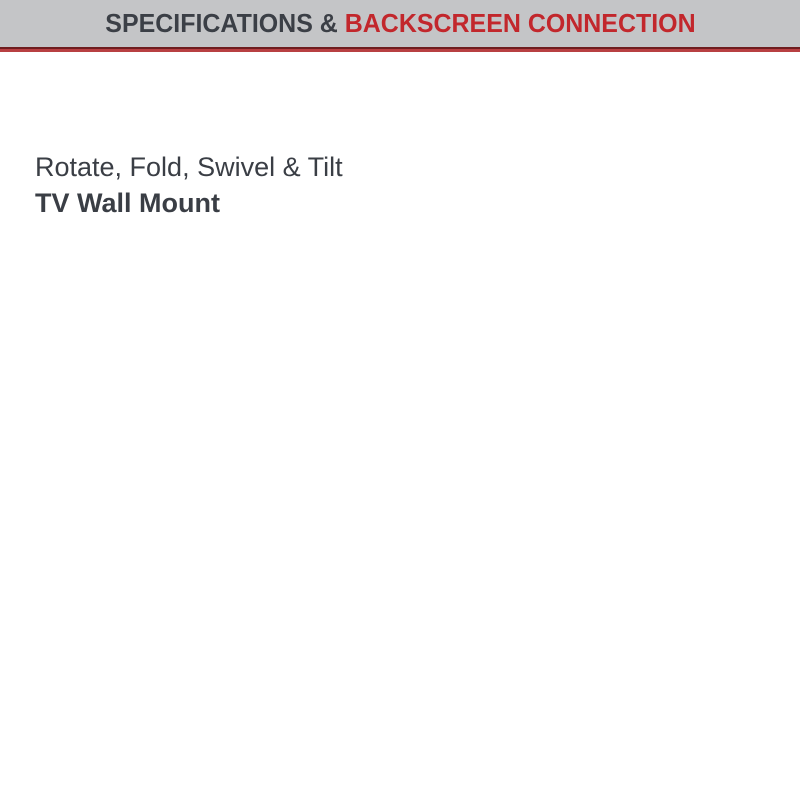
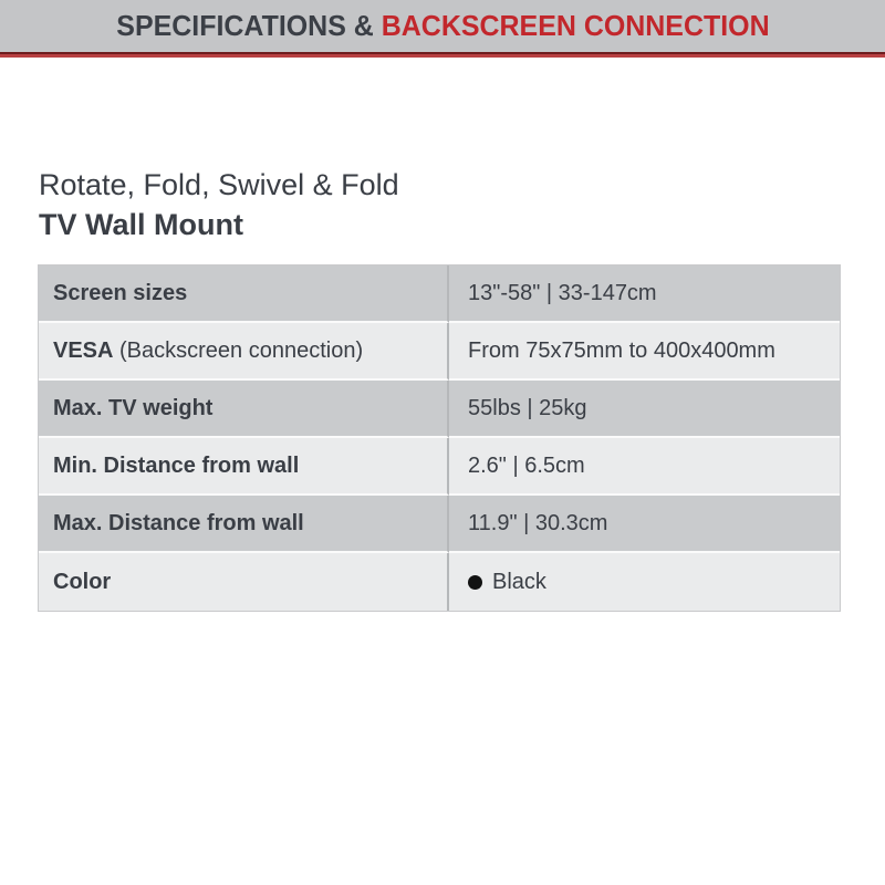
  SPECIFICATIONS & BACKSCREEN CONNECTION
- Rotate, Fold, Swivel & Tilt
+ Rotate, Fold, Swivel & Fold
  TV Wall Mount
+ Screen sizes	13"-58" | 33-147cm
+ VESA (Backscreen connection)	From 75x75mm to 400x400mm
+ Max. TV weight	55lbs | 25kg
+ Min. Distance from wall	2.6" | 6.5cm
+ Max. Distance from wall	11.9" | 30.3cm
+ Color	Black
